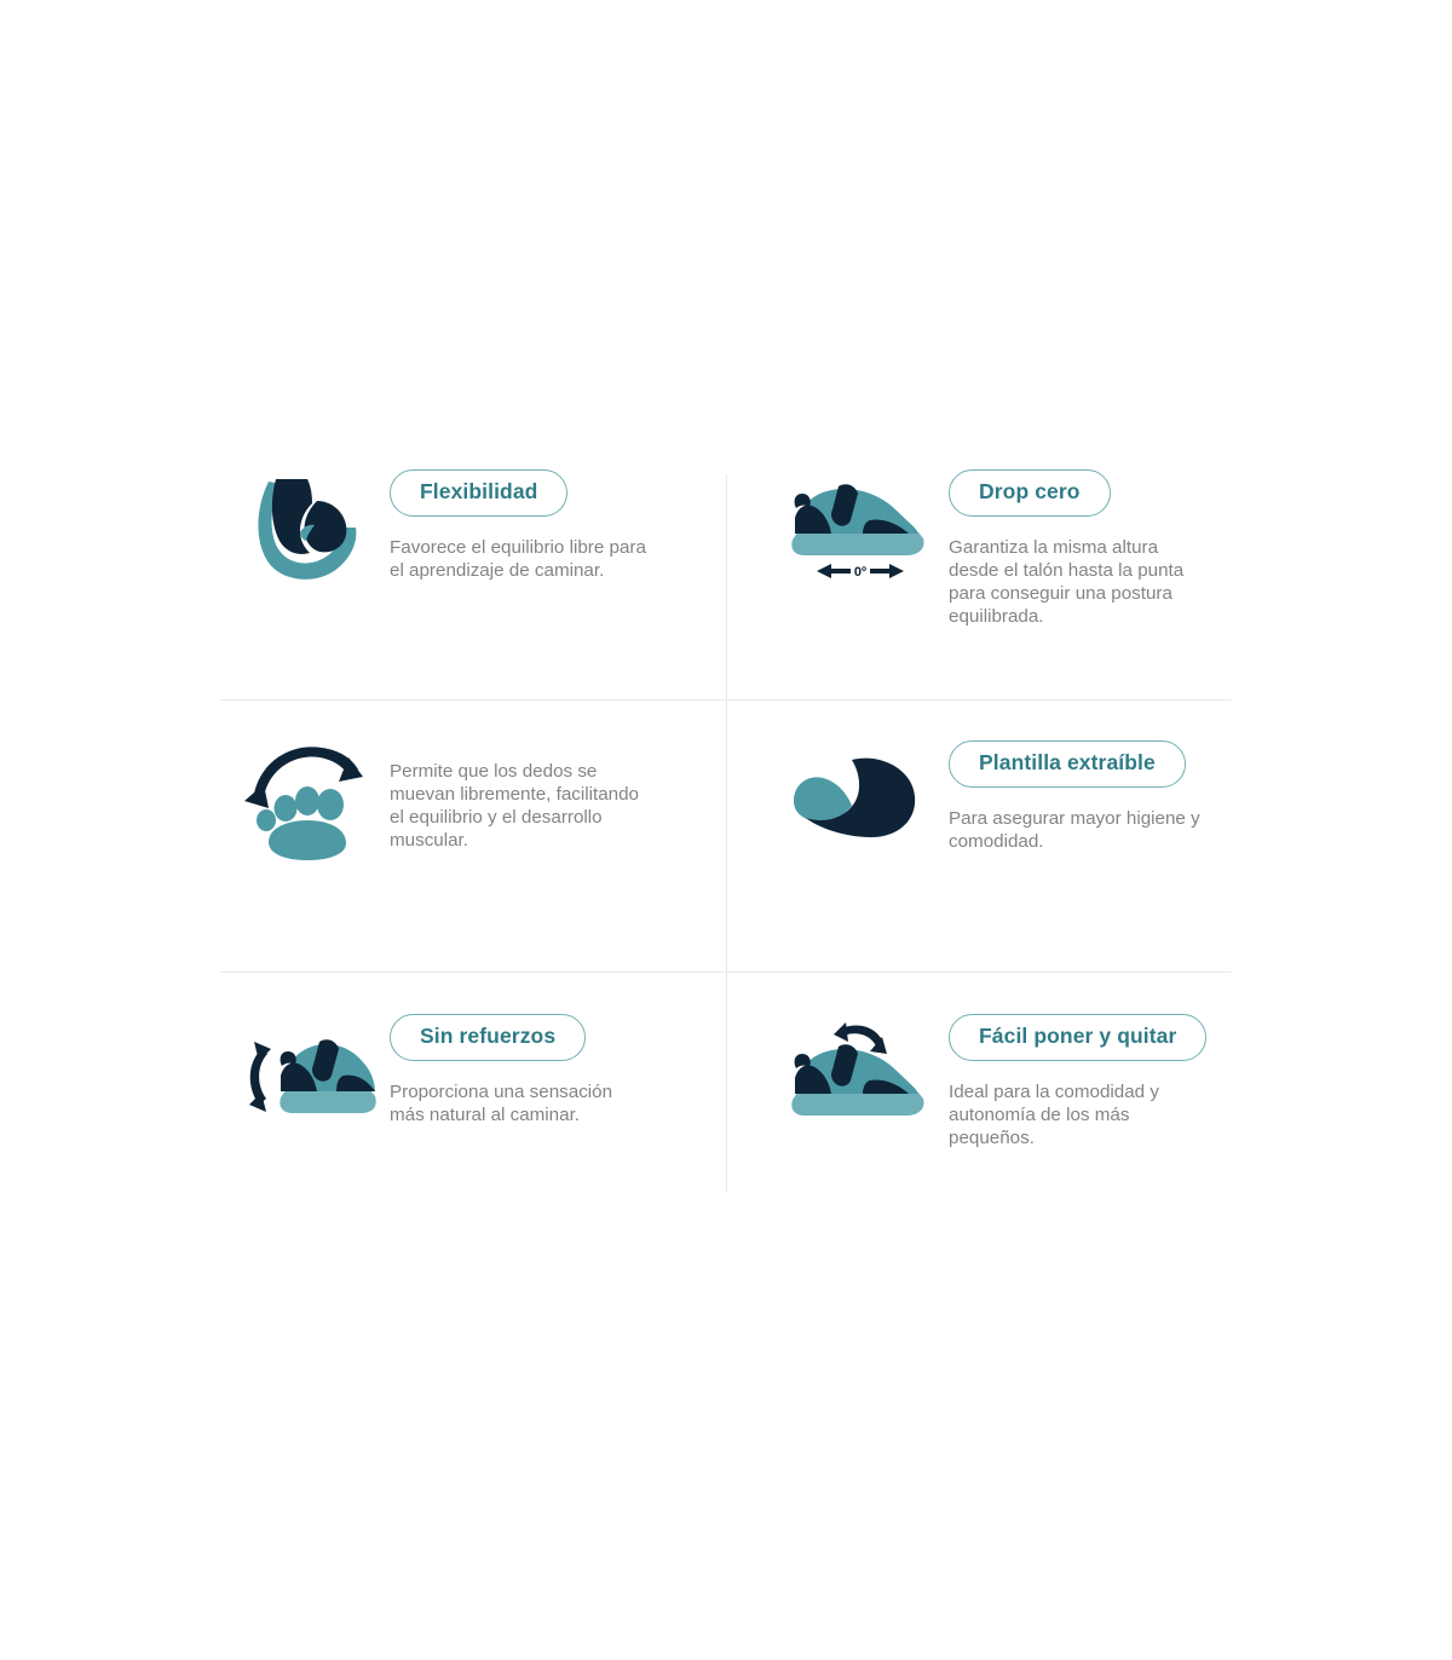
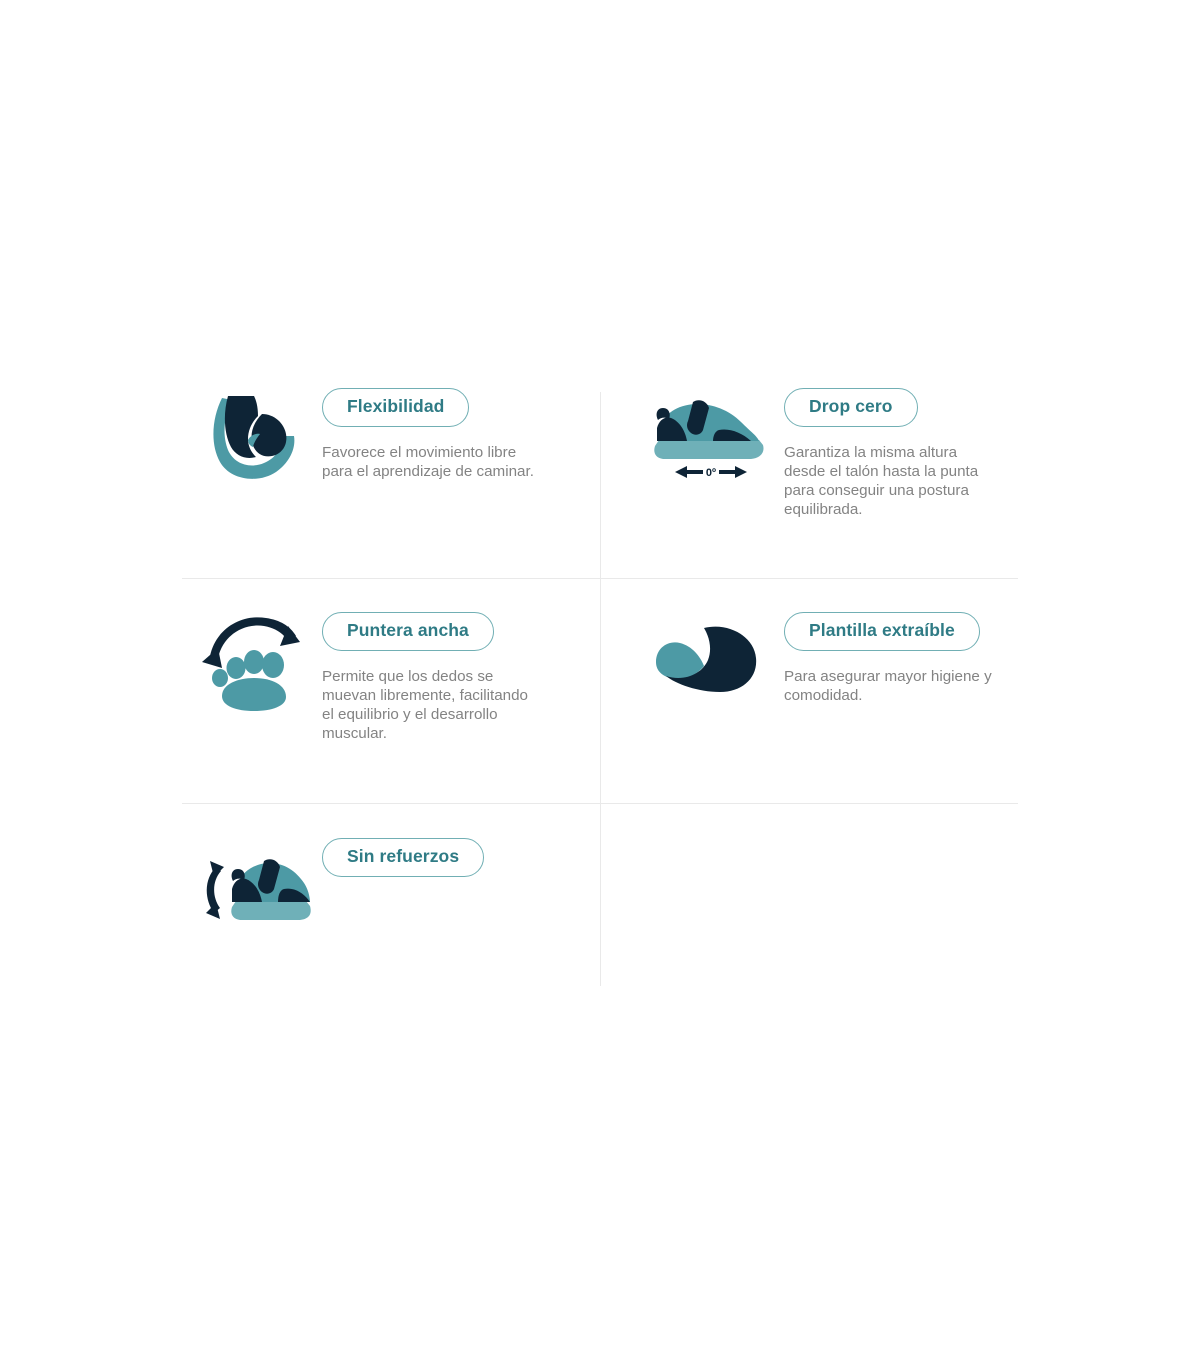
  Flexibilidad
- Favorece el equilibrio libre para el aprendizaje de caminar.
+ Favorece el movimiento libre para el aprendizaje de caminar.
  0º
  Drop cero
  Garantiza la misma altura desde el talón hasta la punta para conseguir una postura equilibrada.
+ Puntera ancha
  Permite que los dedos se muevan libremente, facilitando el equilibrio y el desarrollo muscular.
  Plantilla extraíble
  Para asegurar mayor higiene y comodidad.
  Sin refuerzos
- Proporciona una sensación más natural al caminar.
- Fácil poner y quitar
- Ideal para la comodidad y autonomía de los más pequeños.
